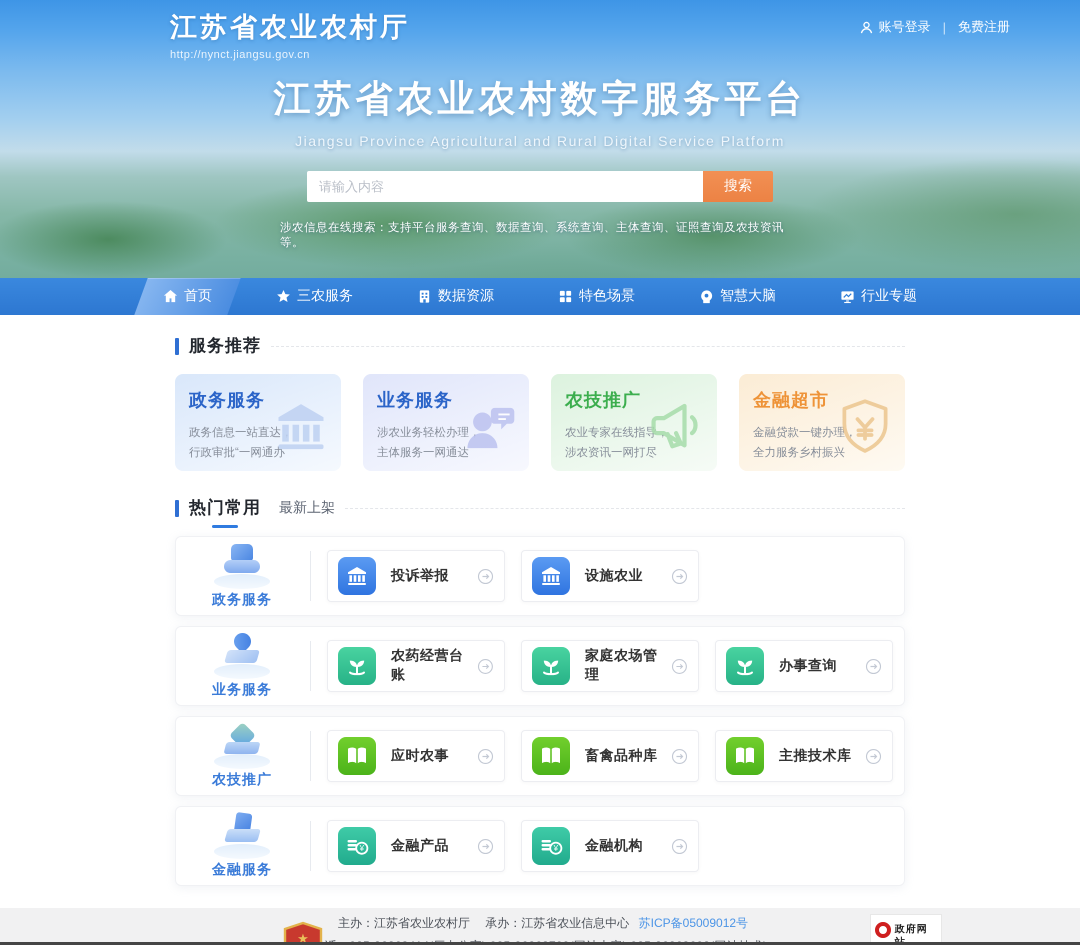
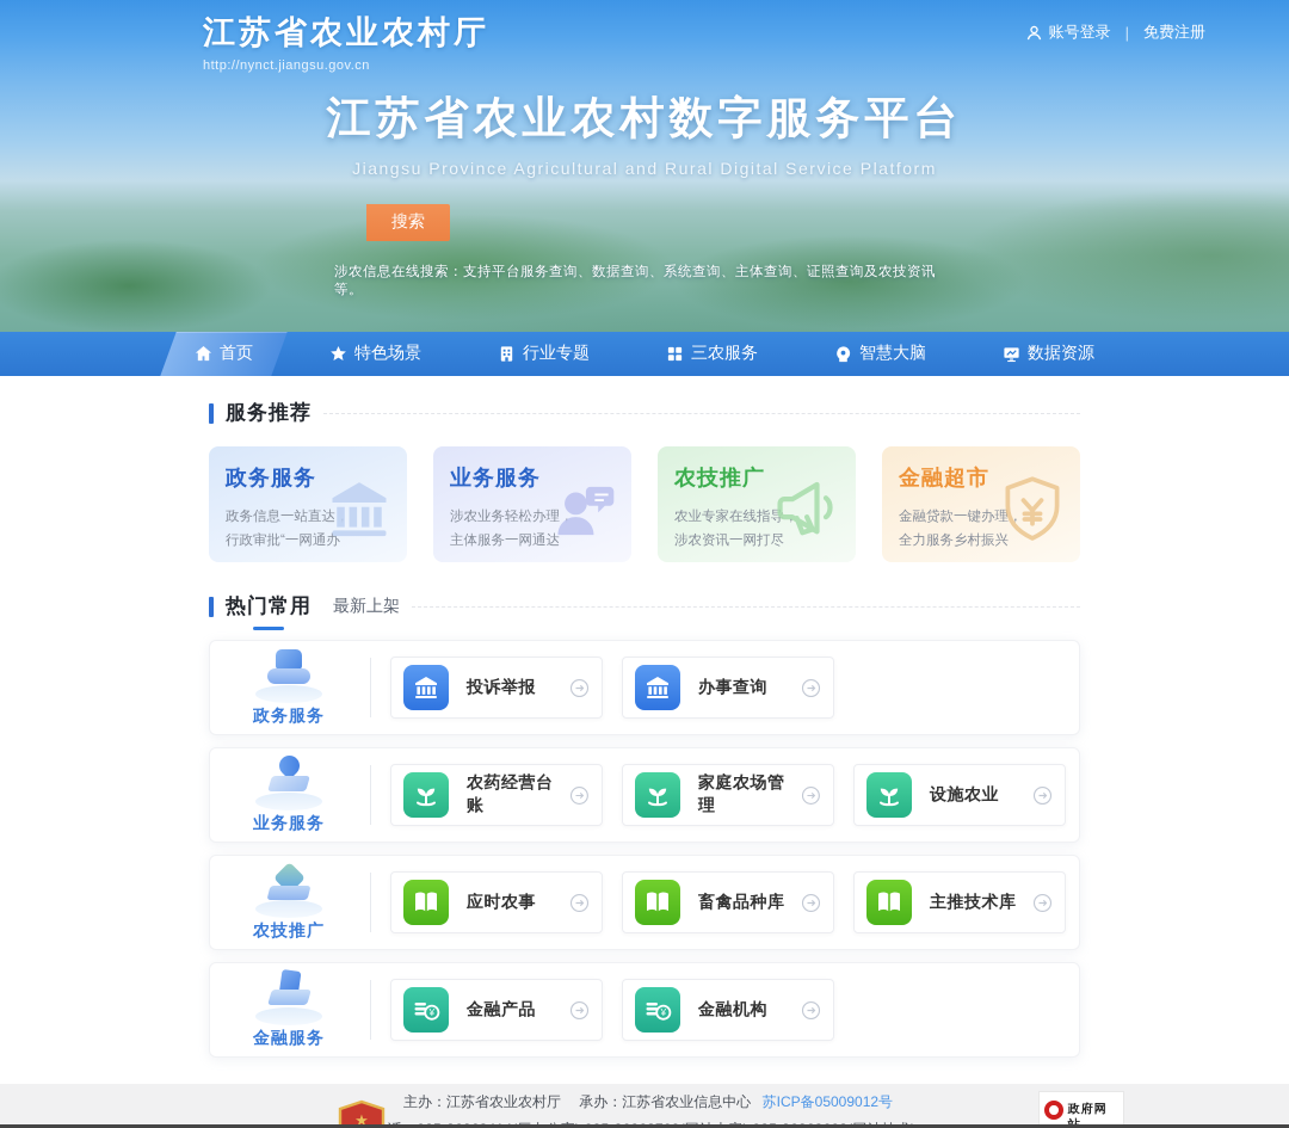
  江苏省农业农村厅
  http://nynct.jiangsu.gov.cn
  账号登录
  |
  免费注册
  江苏省农业农村数字服务平台
  Jiangsu Province Agricultural and Rural Digital Service Platform
- 请输入内容
  搜索
  涉农信息在线搜索：支持平台服务查询、数据查询、系统查询、主体查询、证照查询及农技资讯等。
  首页
- 三农服务
+ 特色场景
- 数据资源
+ 行业专题
- 特色场景
+ 三农服务
  智慧大脑
- 行业专题
+ 数据资源
  服务推荐
  政务服务
  政务信息一站直达，
  行政审批“一网通办
  业务服务
  涉农业务轻松办理，
  主体服务一网通达
  农技推广
  农业专家在线指导，
  涉农资讯一网打尽
  金融超市
  金融贷款一键办理，
  全力服务乡村振兴
  热门常用
  最新上架
  政务服务
  投诉举报
- 设施农业
+ 办事查询
  业务服务
  农药经营台账
  家庭农场管理
- 办事查询
+ 设施农业
  农技推广
  应时农事
  畜禽品种库
  主推技术库
  金融服务
  ¥
  金融产品
  ¥
  金融机构
  ★
  主办：江苏省农业农村厅 承办：江苏省农业信息中心 苏ICP备05009012号
  政府网
